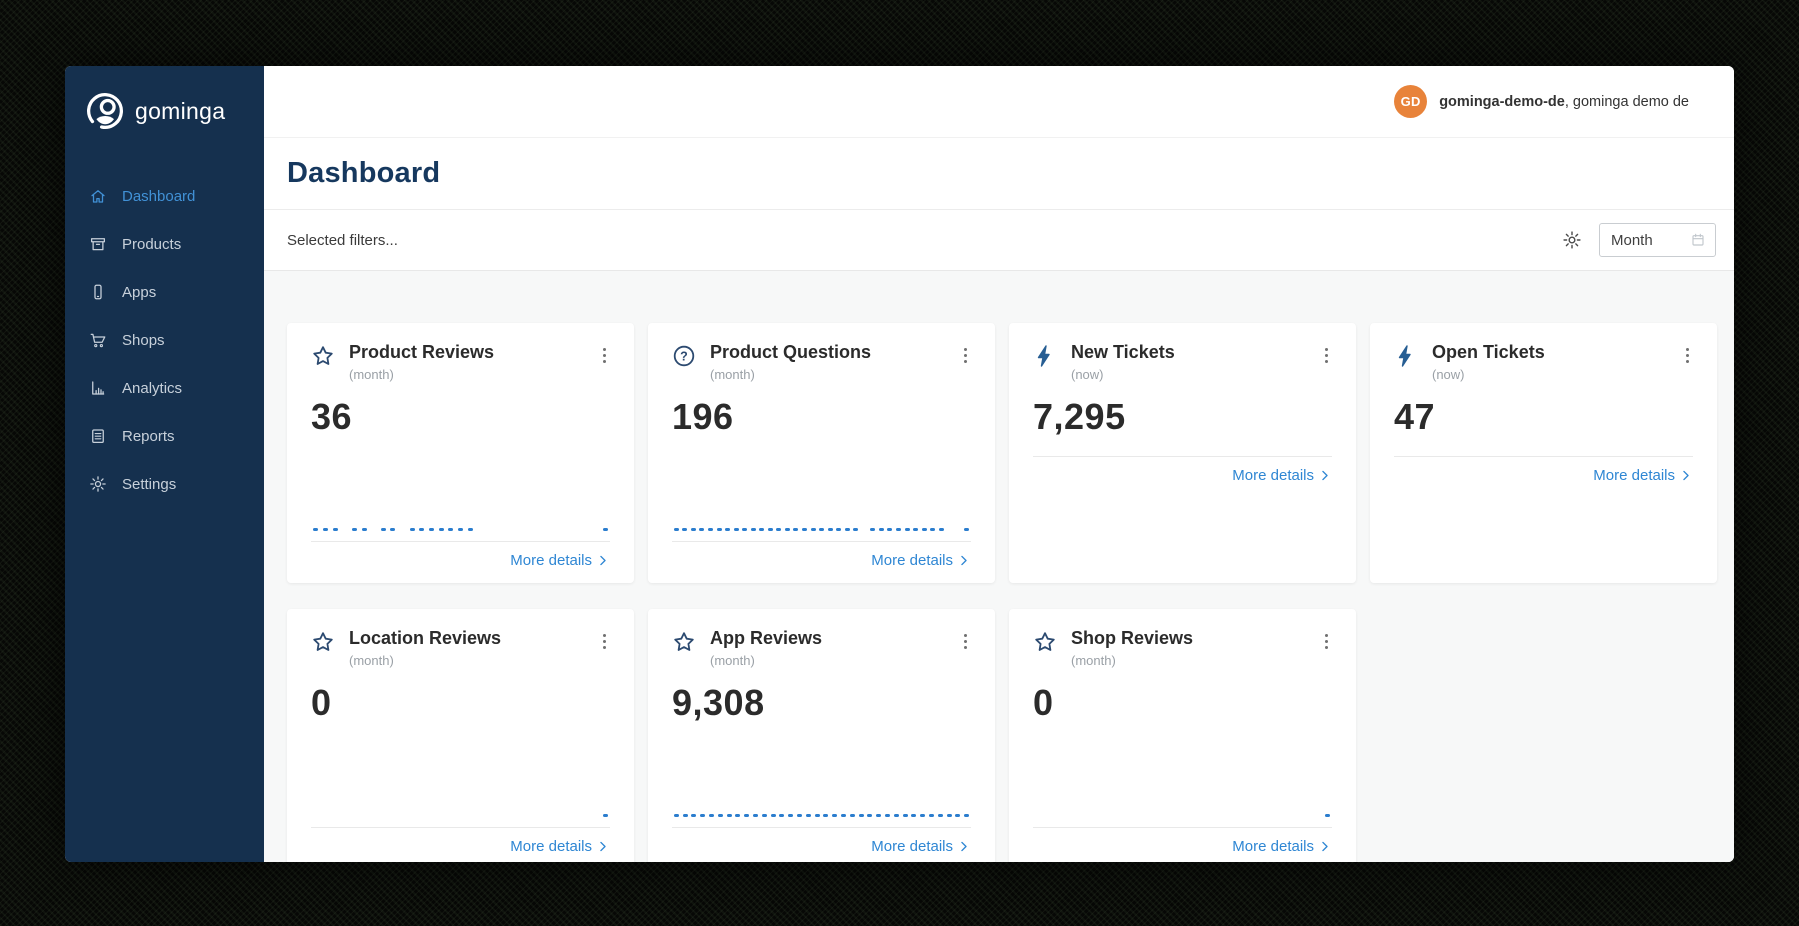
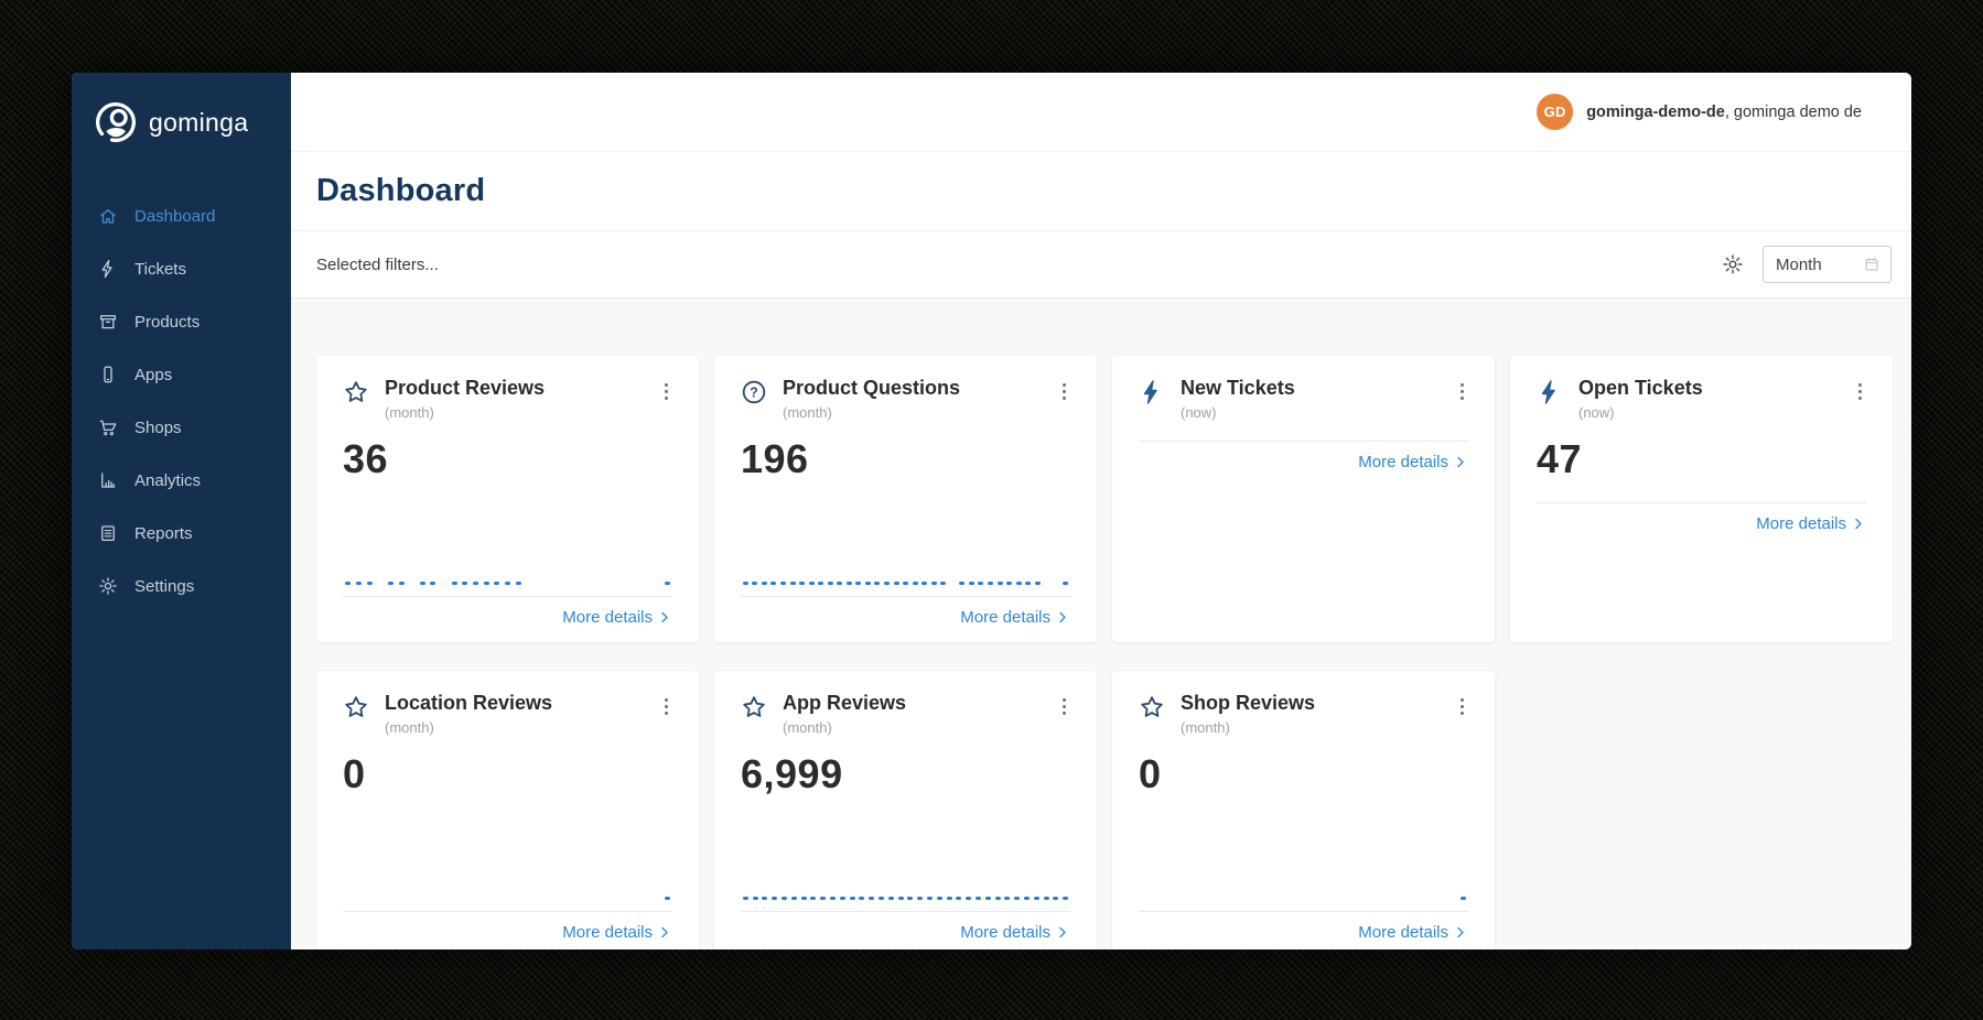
  gominga
  Dashboard
+ Tickets
  Products
  Apps
  Shops
  Analytics
  Reports
  Settings
  GD
  gominga-demo-de, gominga demo de
  Dashboard
  Selected filters...
  Month
  Product Reviews
  (month)
  36
  More details
  Product Questions
  (month)
  196
  More details
  New Tickets
  (now)
- 7,295
  More details
  Open Tickets
  (now)
  47
  More details
  Location Reviews
  (month)
  0
  More details
  App Reviews
  (month)
- 9,308
+ 6,999
  More details
  Shop Reviews
  (month)
  0
  More details
